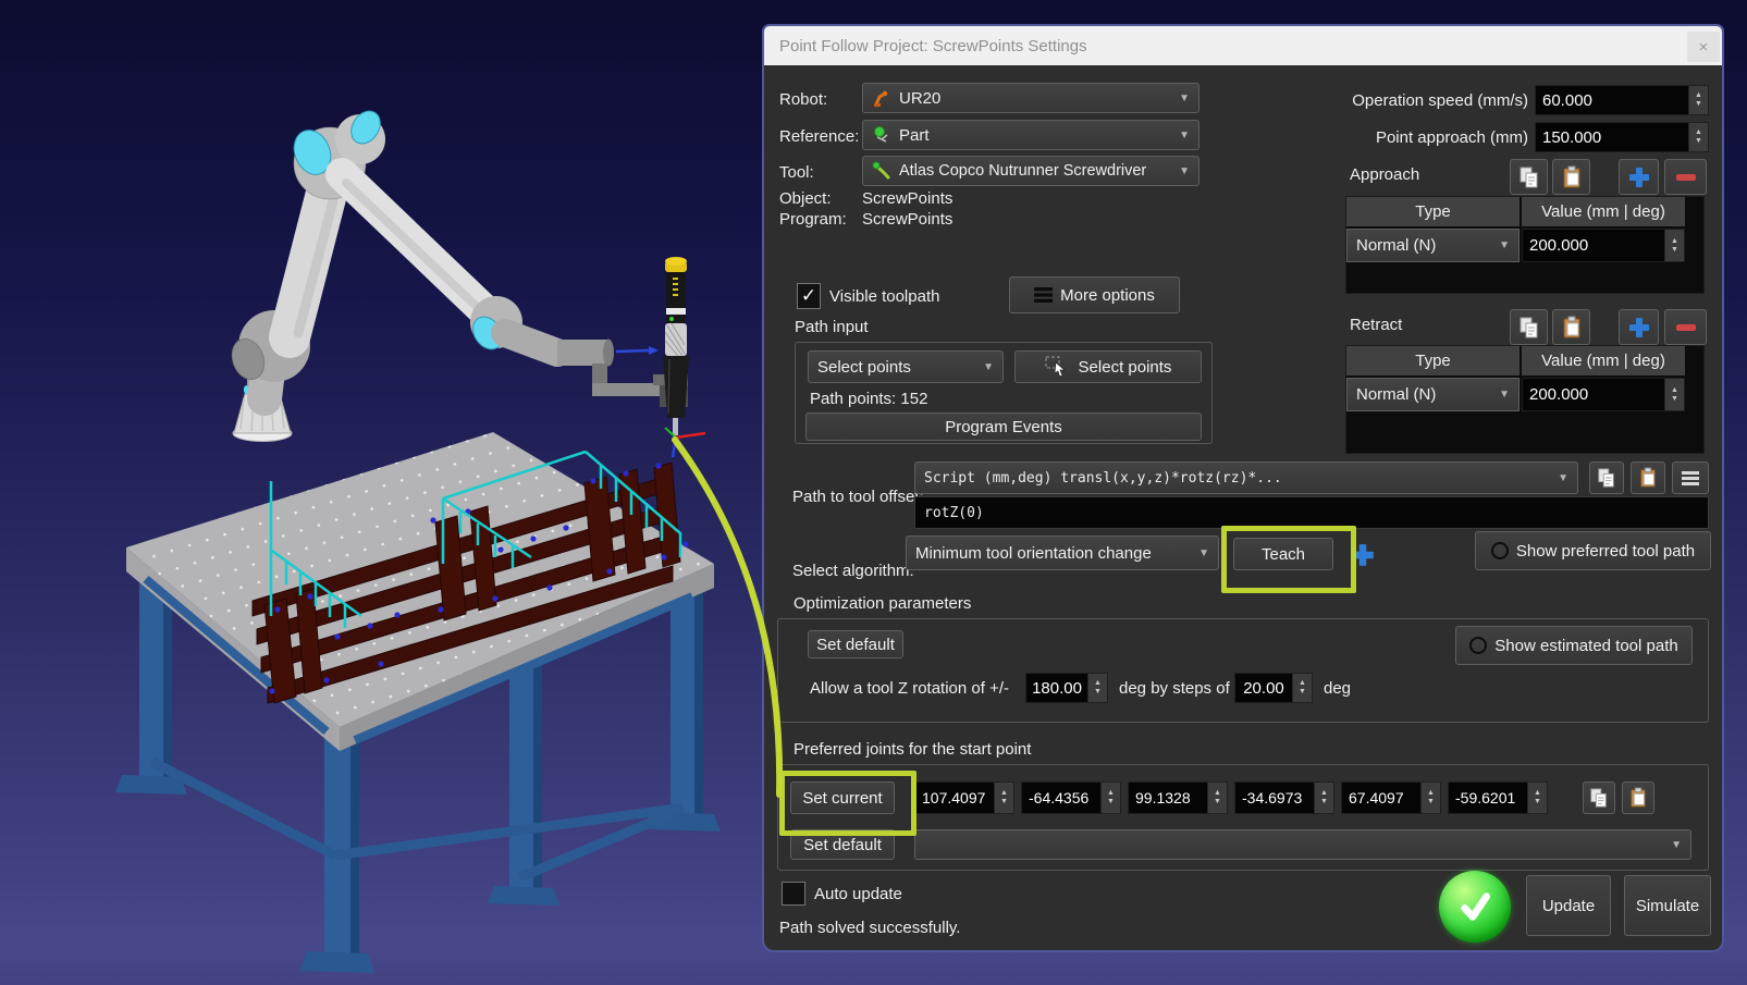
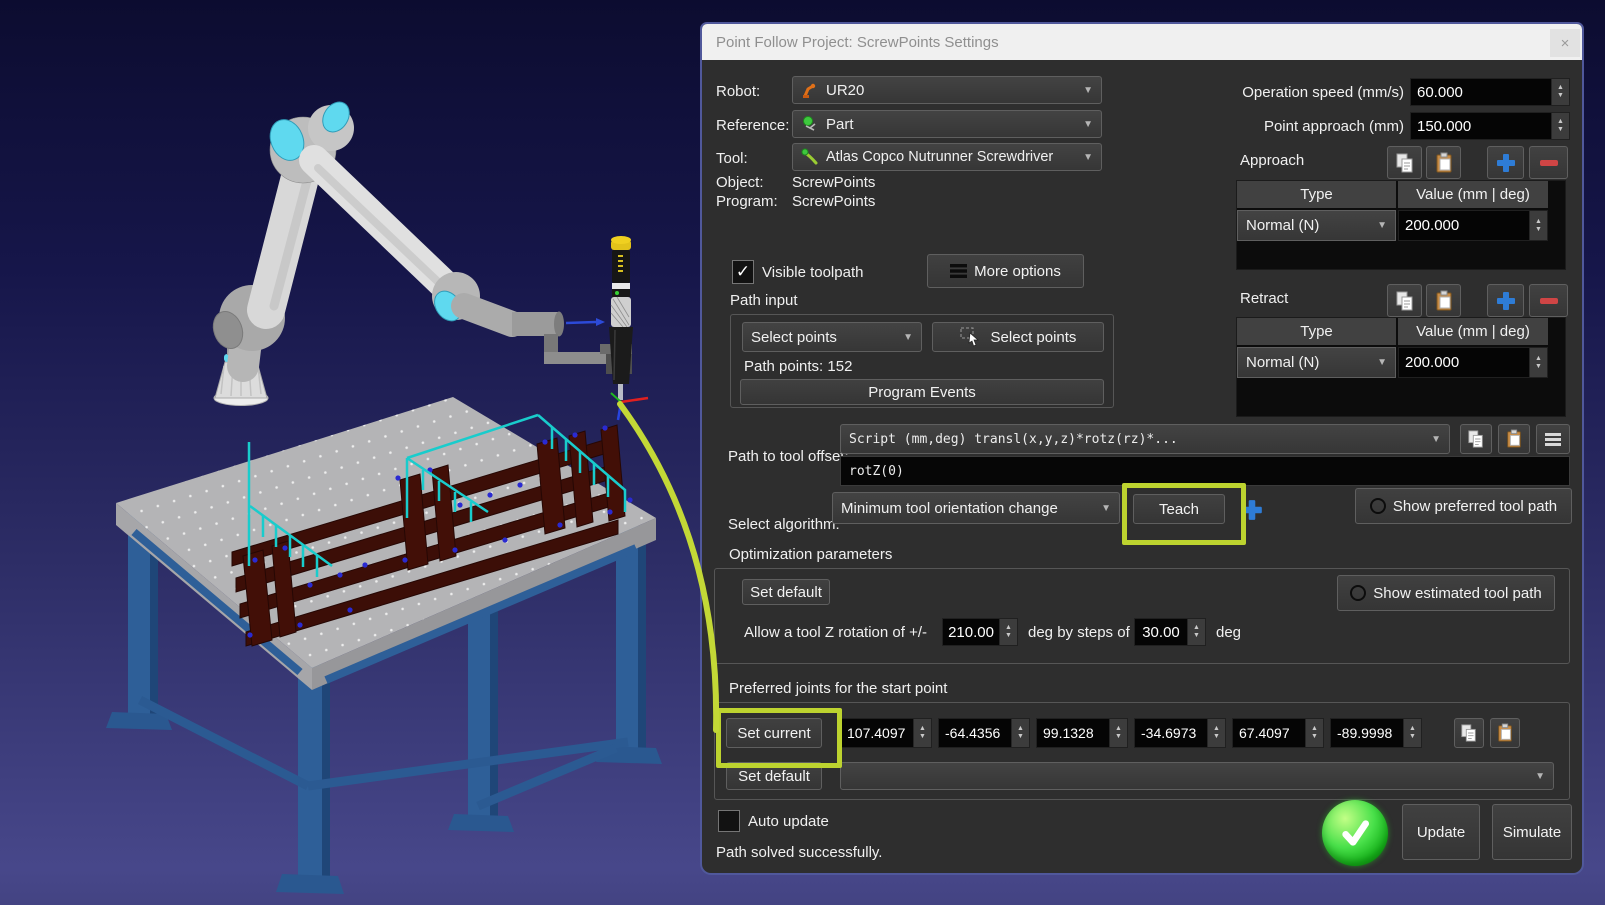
  Point Follow Project: ScrewPoints Settings
  ×
  Robot:
  UR20
  ▼
  Reference:
  Part
  ▼
  Tool:
  Atlas Copco Nutrunner Screwdriver
  ▼
  Object:
  ScrewPoints
  Program:
  ScrewPoints
  Operation speed (mm/s)
  60.000
  Point approach (mm)
  150.000
  Approach
  Type
  Value (mm | deg)
  Normal (N)
  ▼
  200.000
  Retract
  Type
  Value (mm | deg)
  Normal (N)
  ▼
  200.000
  ✓
  Visible toolpath
  More options
  Path input
  Select points
  ▼
  Select points
  Path points: 152
  Program Events
  Path to tool offse
  Script (mm,deg) transl(x,y,z)*rotz(rz)*...
  ▼
  rotZ(0)
  Select algorithm:
  Minimum tool orientation change
  ▼
  Teach
  Show preferred tool path
  Optimization parameters
  Set default
  Show estimated tool path
  Allow a tool Z rotation of +/-
- 180.00
+ 210.00
  deg by steps of
- 20.00
+ 30.00
  deg
  Preferred joints for the start point
  Set current
  107.4097
  -64.4356
  99.1328
  -34.6973
  67.4097
- -59.6201
+ -89.9998
  Set default
  ▼
  Auto update
  Path solved successfully.
  Update
  Simulate
